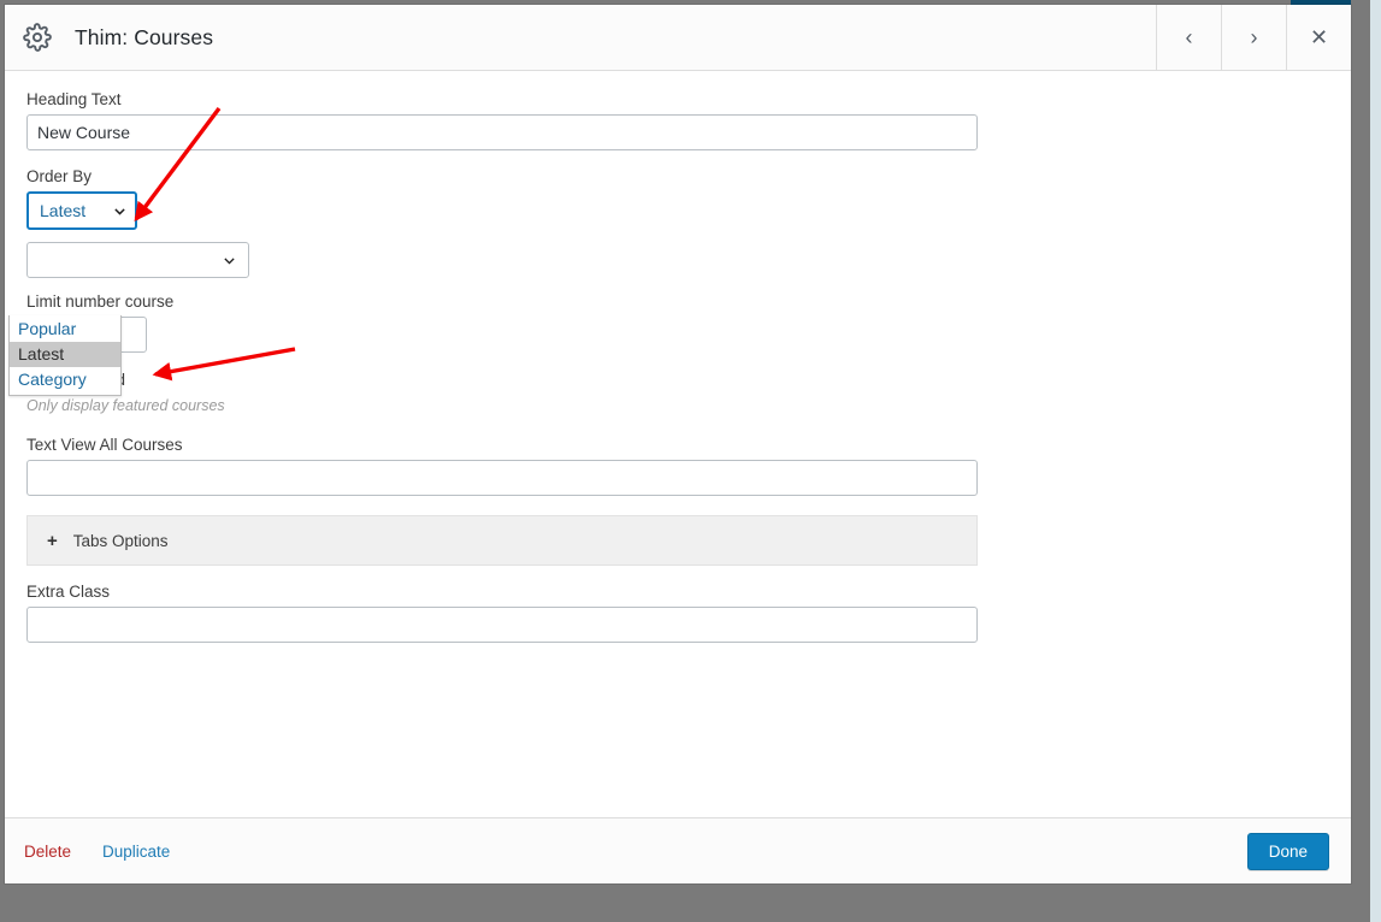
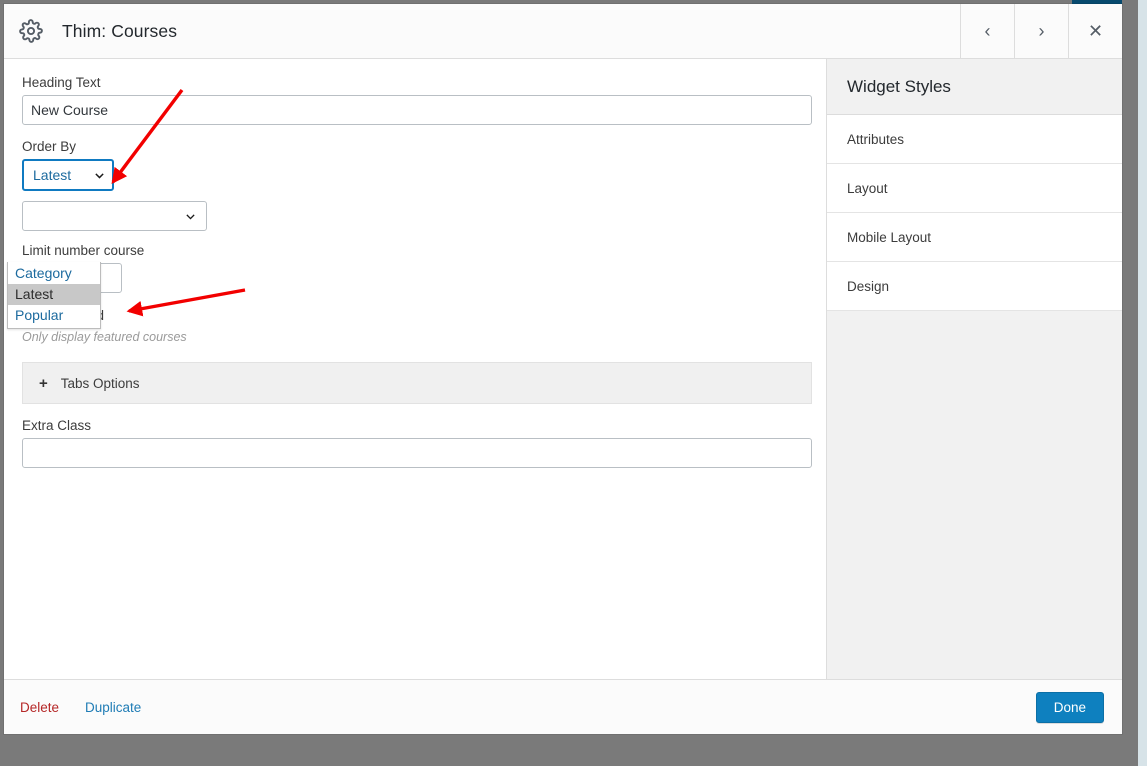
  Thim: Courses
  ‹
  ›
  ✕
  Heading Text
  New Course
  Order By
  Latest
  Limit number course
  Only display featured courses
- Text View All Courses
  +
  Tabs Options
  Extra Class
- Popular
+ Category
  Latest
- Category
+ Popular
+ Widget Styles
+ Attributes
+ Layout
+ Mobile Layout
+ Design
  Delete
  Duplicate
  Done
